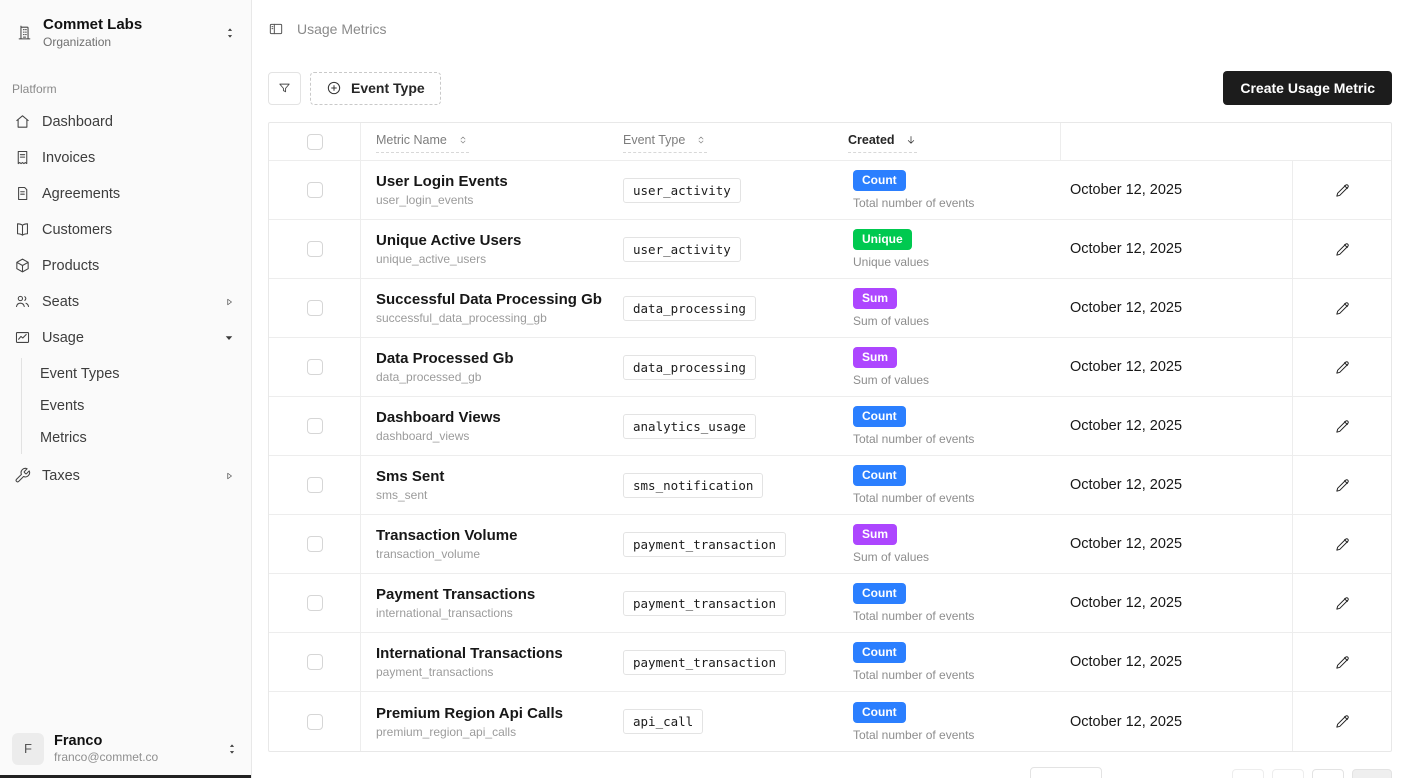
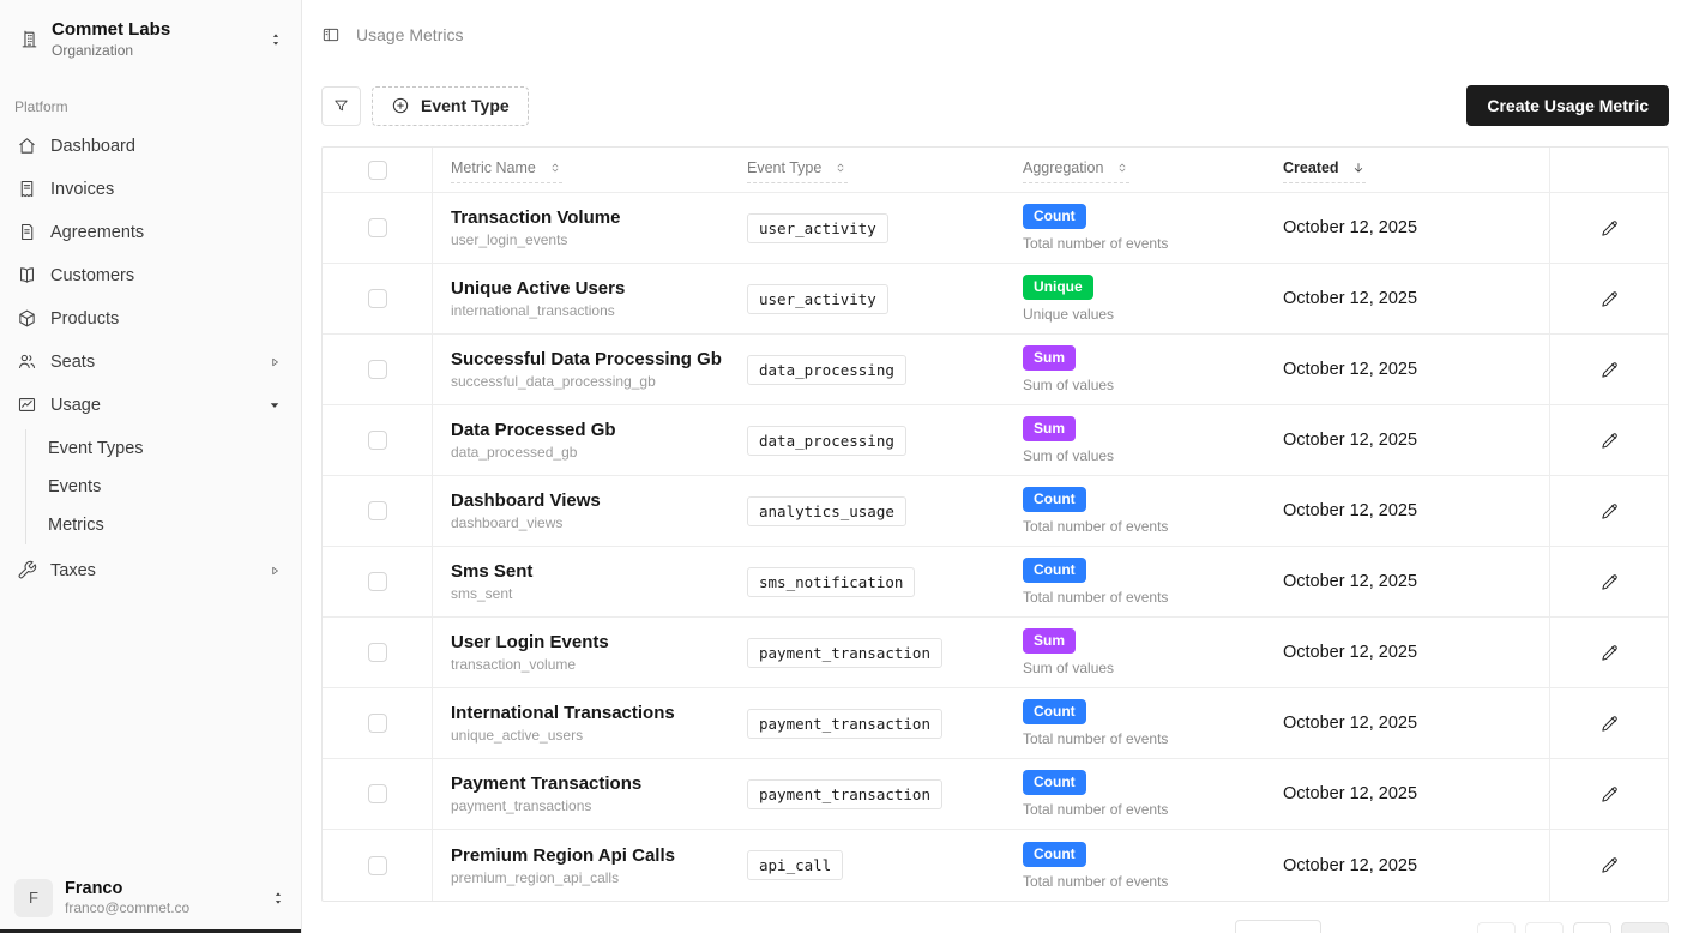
  Commet Labs
  Organization
  Platform
  Dashboard
  Invoices
  Agreements
  Customers
  Products
  Seats
  Usage
  Event Types
  Events
  Metrics
  Taxes
  F
  Franco
  franco@commet.co
  Usage Metrics
  Event Type
  Create Usage Metric
  Metric Name
  Event Type
+ Aggregation
  Created
- User Login Events
+ Transaction Volume
  user_login_events
  user_activity
  Count
  Total number of events
  October 12, 2025
  Unique Active Users
- unique_active_users
+ international_transactions
  user_activity
  Unique
  Unique values
  October 12, 2025
  Successful Data Processing Gb
  successful_data_processing_gb
  data_processing
  Sum
  Sum of values
  October 12, 2025
  Data Processed Gb
  data_processed_gb
  data_processing
  Sum
  Sum of values
  October 12, 2025
  Dashboard Views
  dashboard_views
  analytics_usage
  Count
  Total number of events
  October 12, 2025
  Sms Sent
  sms_sent
  sms_notification
  Count
  Total number of events
  October 12, 2025
- Transaction Volume
+ User Login Events
  transaction_volume
  payment_transaction
  Sum
  Sum of values
  October 12, 2025
- Payment Transactions
+ International Transactions
- international_transactions
+ unique_active_users
  payment_transaction
  Count
  Total number of events
  October 12, 2025
- International Transactions
+ Payment Transactions
  payment_transactions
  payment_transaction
  Count
  Total number of events
  October 12, 2025
  Premium Region Api Calls
  premium_region_api_calls
  api_call
  Count
  Total number of events
  October 12, 2025
